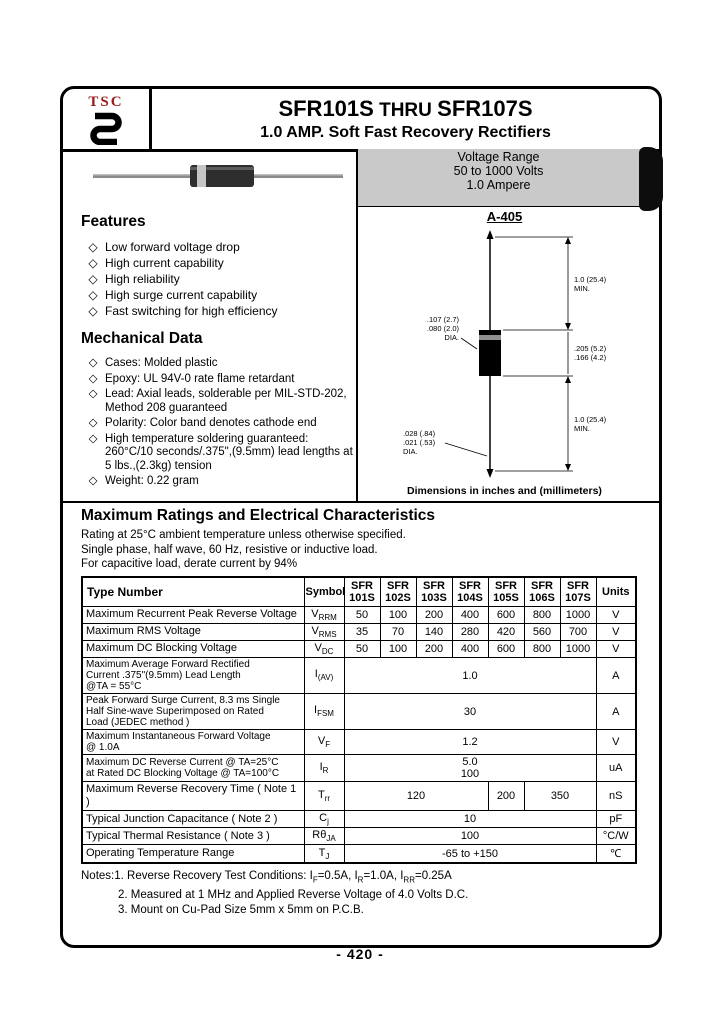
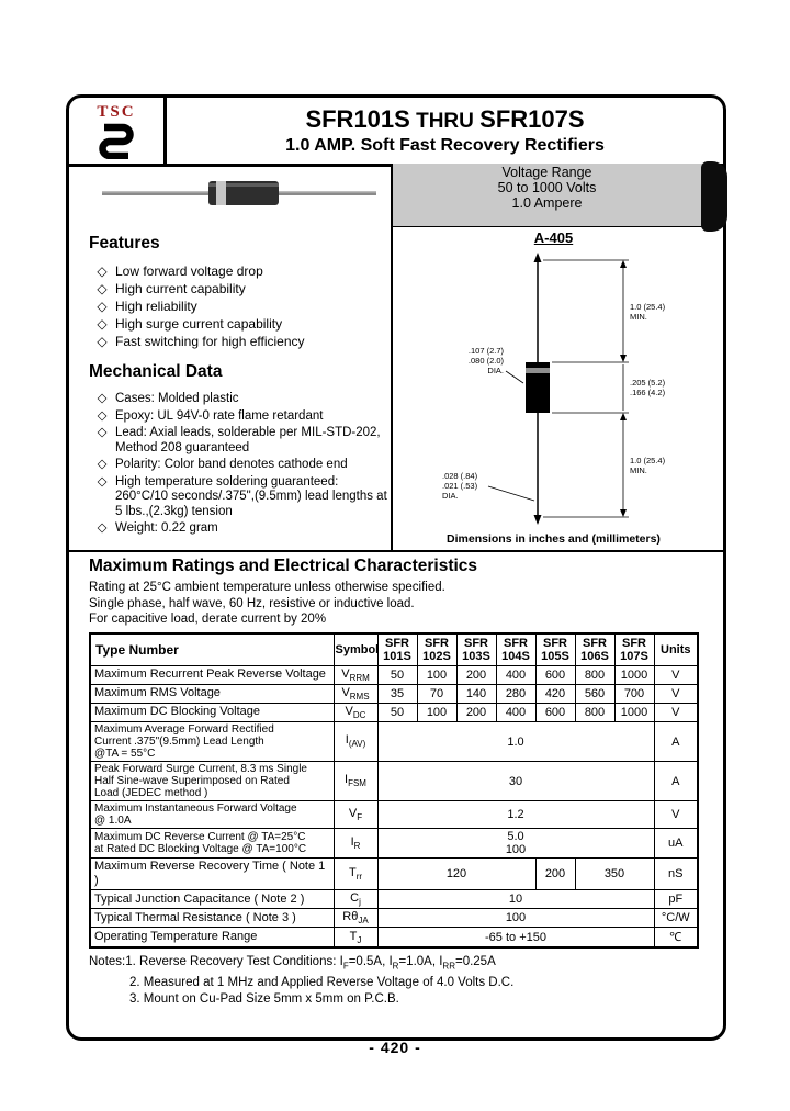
  TSC
  SFR101S THRU SFR107S
  1.0 AMP. Soft Fast Recovery Rectifiers
  Voltage Range
  50 to 1000 Volts
  1.0 Ampere
  Features
  ◇
  Low forward voltage drop
  ◇
  High current capability
  ◇
  High reliability
  ◇
  High surge current capability
  ◇
  Fast switching for high efficiency
  Mechanical Data
  ◇
  Cases: Molded plastic
  ◇
  Epoxy: UL 94V-0 rate flame retardant
  ◇
  Lead: Axial leads, solderable per MIL-STD-202, Method 208 guaranteed
  ◇
  Polarity: Color band denotes cathode end
  ◇
  High temperature soldering guaranteed: 260°C/10 seconds/.375",(9.5mm) lead lengths at 5 lbs.,(2.3kg) tension
  ◇
  Weight: 0.22 gram
  A-405
  .107 (2.7)
  .080 (2.0)
  DIA.
  1.0 (25.4)
  MIN.
  .205 (5.2)
  .166 (4.2)
  1.0 (25.4)
  MIN.
  .028 (.84)
  .021 (.53)
  DIA.
  Dimensions in inches and (millimeters)
  Maximum Ratings and Electrical Characteristics
  Rating at 25°C ambient temperature unless otherwise specified.
  Single phase, half wave, 60 Hz, resistive or inductive load.
- For capacitive load, derate current by 94%
+ For capacitive load, derate current by 20%
  Type Number	Symbol	SFR101S	SFR102S	SFR103S	SFR104S	SFR105S	SFR106S	SFR107S	Units
  Maximum Recurrent Peak Reverse Voltage	VRRM	50	100	200	400	600	800	1000	V
  Maximum RMS Voltage	VRMS	35	70	140	280	420	560	700	V
  Maximum DC Blocking Voltage	VDC	50	100	200	400	600	800	1000	V
  Maximum Average Forward Rectified Current .375"(9.5mm) Lead Length @TA = 55°C	I(AV)	1.0	A
  Peak Forward Surge Current, 8.3 ms Single Half Sine-wave Superimposed on Rated Load (JEDEC method )	IFSM	30	A
  Maximum Instantaneous Forward Voltage @ 1.0A	VF	1.2	V
  Maximum DC Reverse Current @ TA=25°C at Rated DC Blocking Voltage @ TA=100°C	IR	5.0 100	uA
  Maximum Reverse Recovery Time ( Note 1 )	Trr	120	200	350	nS
  Typical Junction Capacitance ( Note 2 )	Cj	10	pF
  Typical Thermal Resistance ( Note 3 )	RθJA	100	°C/W
  Operating Temperature Range	TJ	-65 to +150	℃
  Notes:1. Reverse Recovery Test Conditions: IF=0.5A, IR=1.0A, IRR=0.25A
  2. Measured at 1 MHz and Applied Reverse Voltage of 4.0 Volts D.C.
  3. Mount on Cu-Pad Size 5mm x 5mm on P.C.B.
  - 420 -
